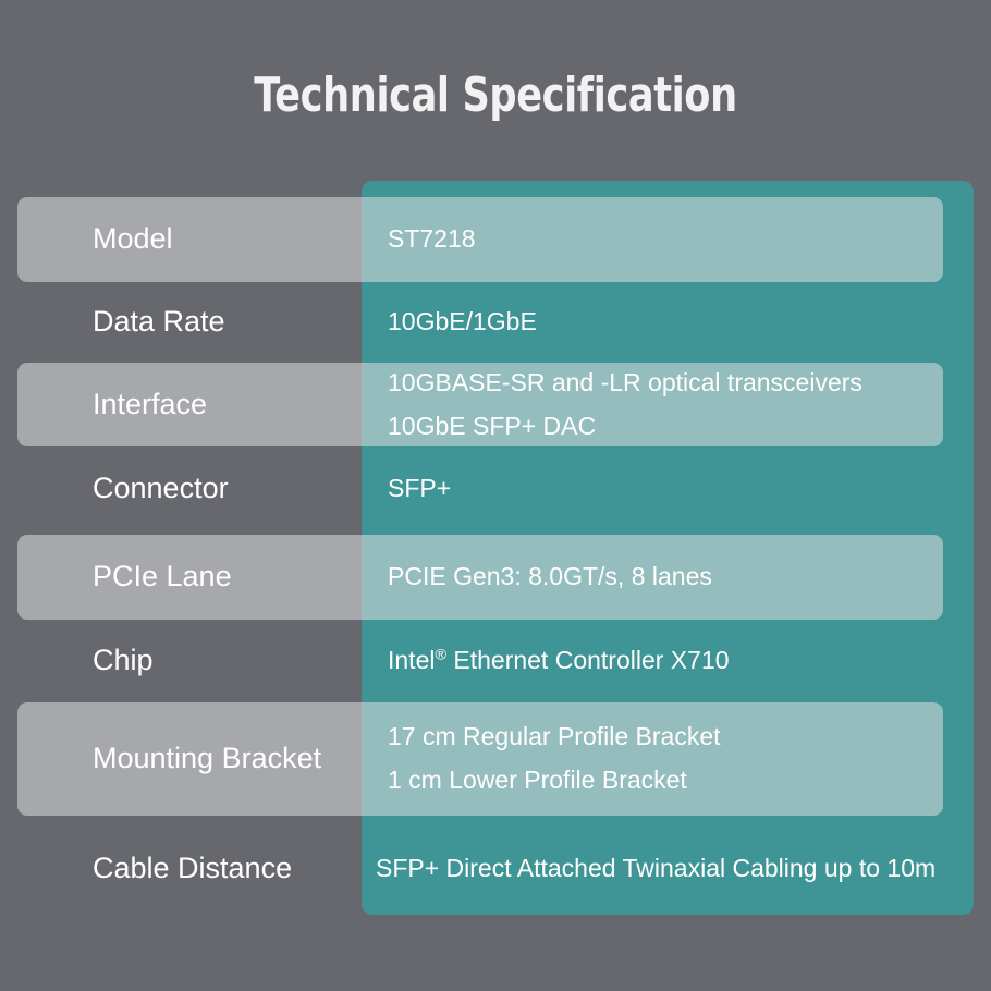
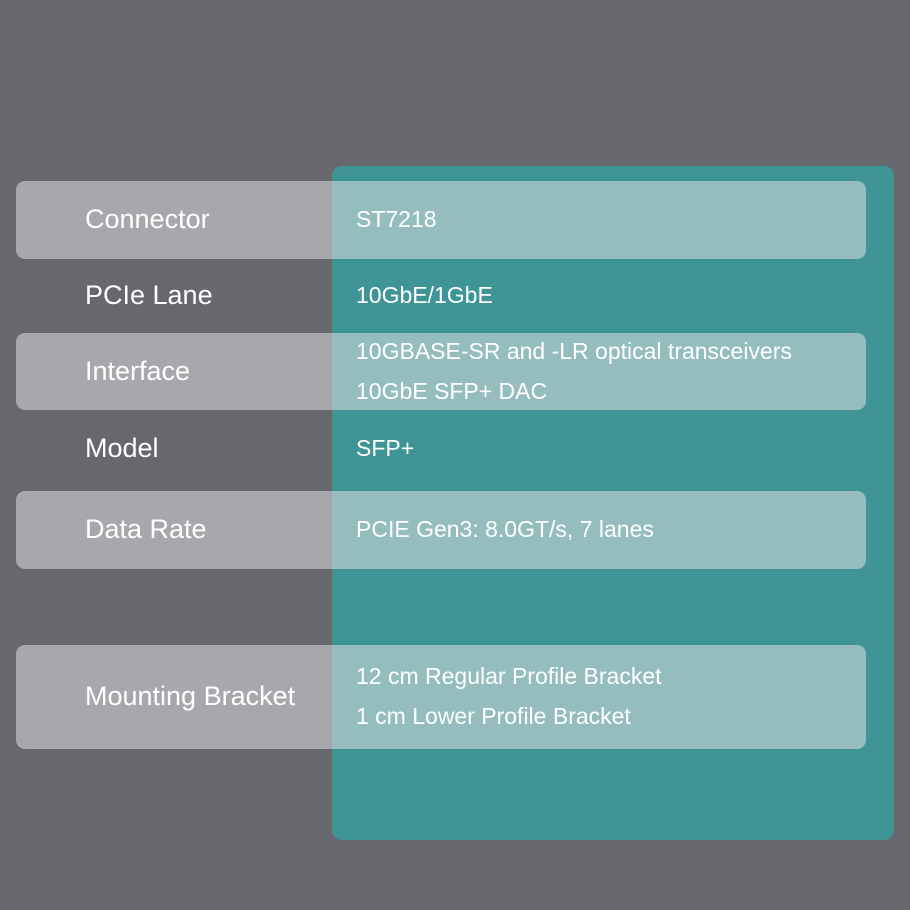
- Technical Specification
- Model
+ Connector
  ST7218
- Data Rate
+ PCIe Lane
  10GbE/1GbE
  Interface
  10GBASE-SR and -LR optical transceivers
  10GbE SFP+ DAC
- Connector
+ Model
  SFP+
- PCIe Lane
+ Data Rate
- PCIE Gen3: 8.0GT/s, 8 lanes
+ PCIE Gen3: 8.0GT/s, 7 lanes
- Chip
- Intel® Ethernet Controller X710
  Mounting Bracket
- 17 cm Regular Profile Bracket
+ 12 cm Regular Profile Bracket
  1 cm Lower Profile Bracket
- Cable Distance
- SFP+ Direct Attached Twinaxial Cabling up to 10m
